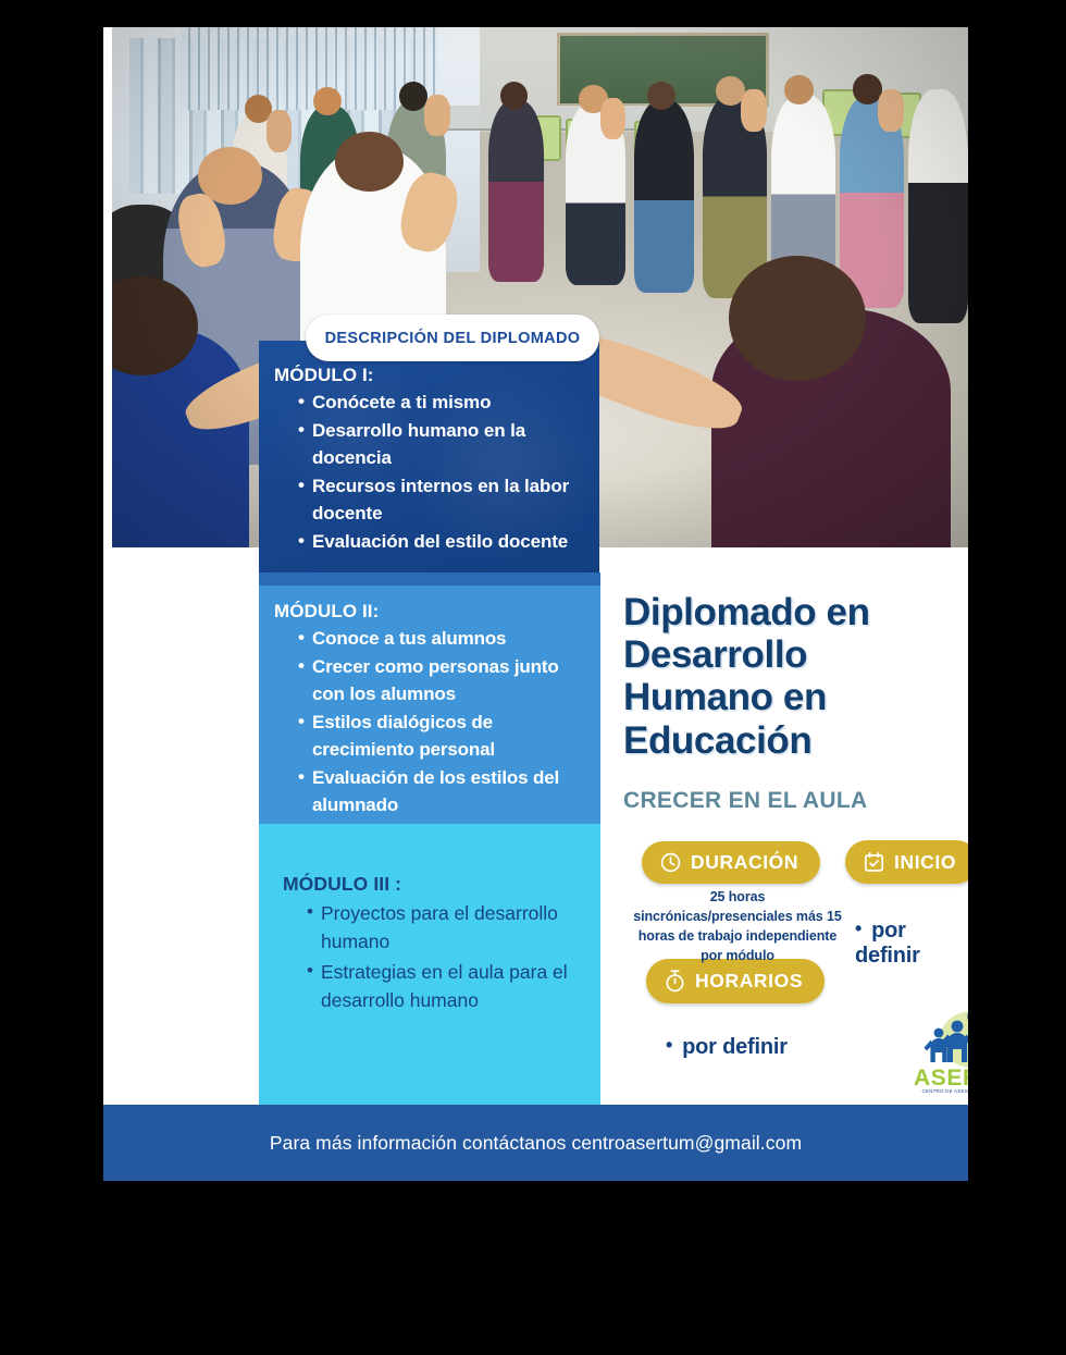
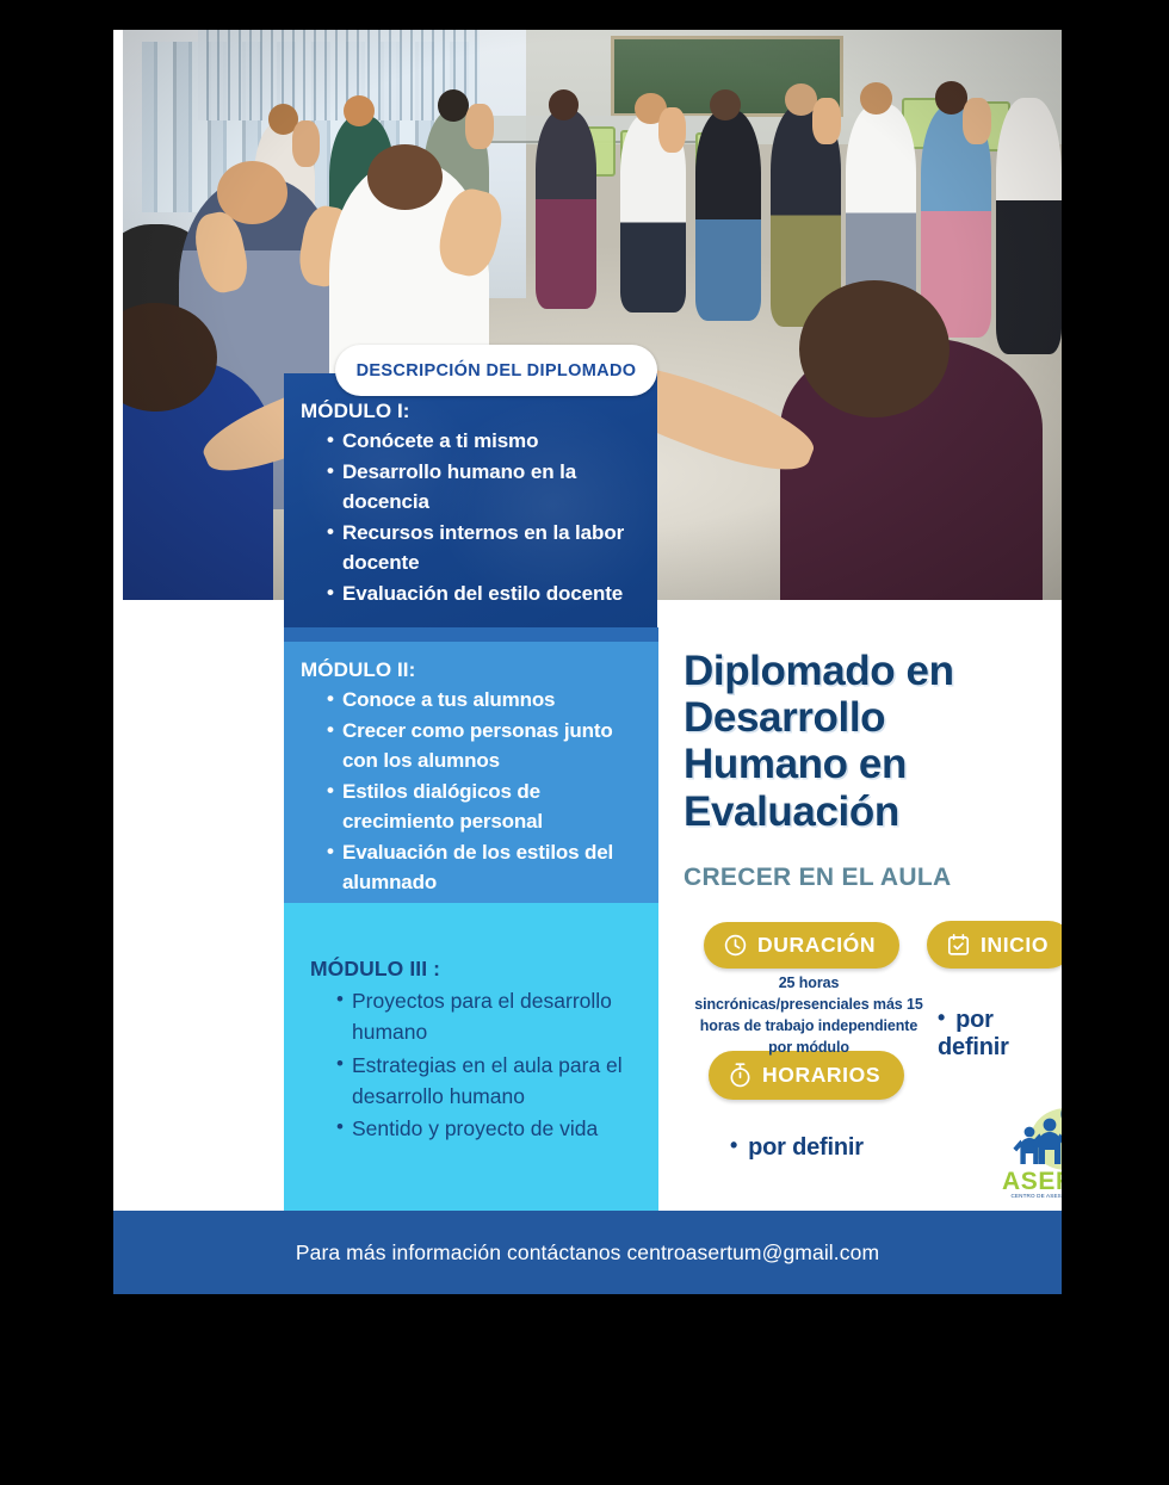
  DESCRIPCIÓN DEL DIPLOMADO
  MÓDULO II:
  Conoce a tus alumnos
  Crecer como personas junto con los alumnos
  Estilos dialógicos de crecimiento personal
  Evaluación de los estilos del alumnado
  MÓDULO III :
  Proyectos para el desarrollo humano
  Estrategias en el aula para el desarrollo humano
+ Sentido y proyecto de vida
- Diplomado en Desarrollo Humano en Educación
+ Diplomado en Desarrollo Humano en Evaluación
  CRECER EN EL AULA
  DURACIÓN
  INICIO
  HORARIOS
  25 horas sincrónicas/presenciales más 15 horas de trabajo independiente por módulo
  por definir
  por definir
  Para más información contáctanos centroasertum@gmail.com
